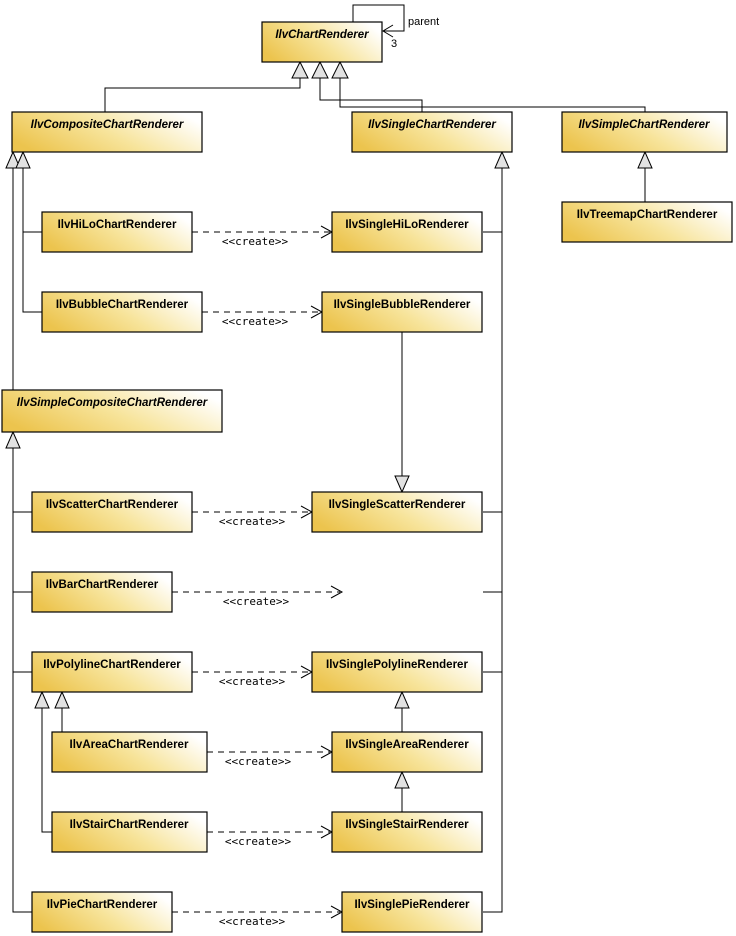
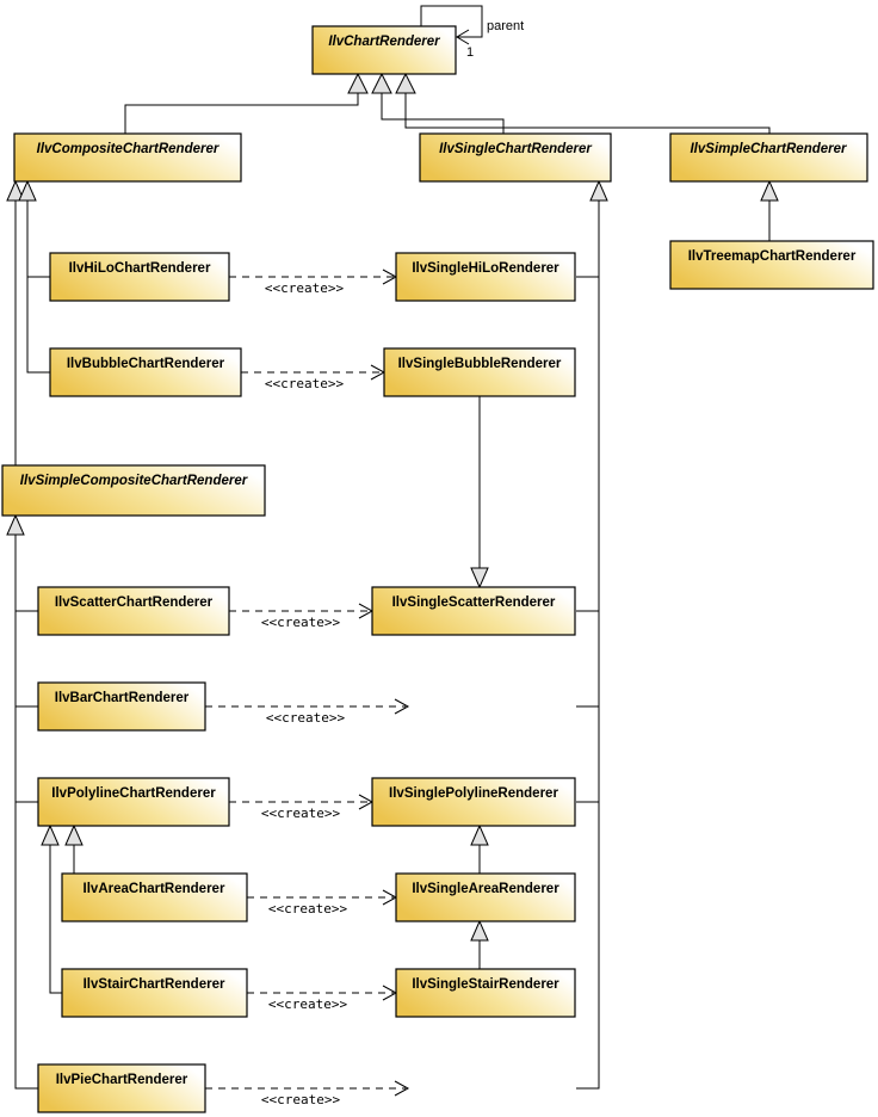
  parent
- 3
+ 1
  <<create>>
  <<create>>
  <<create>>
  <<create>>
  <<create>>
  <<create>>
  <<create>>
  <<create>>
  IlvChartRenderer
  IlvCompositeChartRenderer
  IlvSingleChartRenderer
  IlvSimpleChartRenderer
  IlvTreemapChartRenderer
  IlvHiLoChartRenderer
  IlvSingleHiLoRenderer
  IlvBubbleChartRenderer
  IlvSingleBubbleRenderer
  IlvSimpleCompositeChartRenderer
  IlvScatterChartRenderer
  IlvSingleScatterRenderer
  IlvBarChartRenderer
  IlvPolylineChartRenderer
  IlvSinglePolylineRenderer
  IlvAreaChartRenderer
  IlvSingleAreaRenderer
  IlvStairChartRenderer
  IlvSingleStairRenderer
  IlvPieChartRenderer
- IlvSinglePieRenderer
